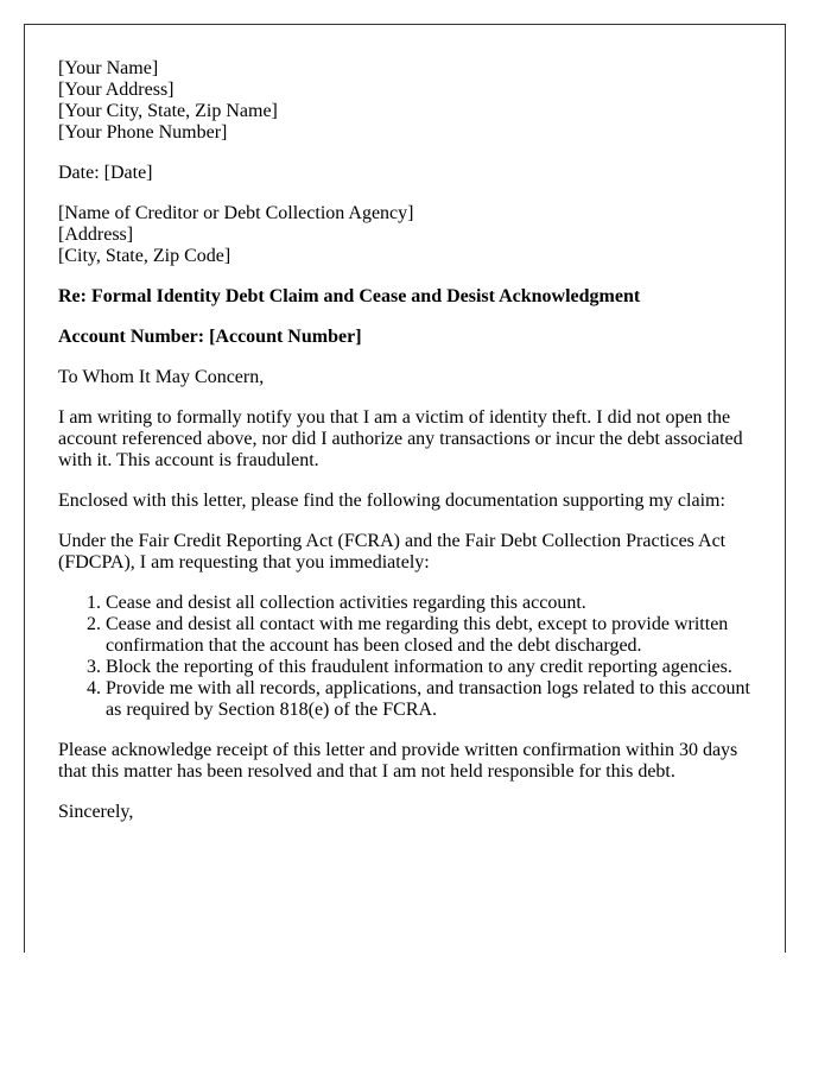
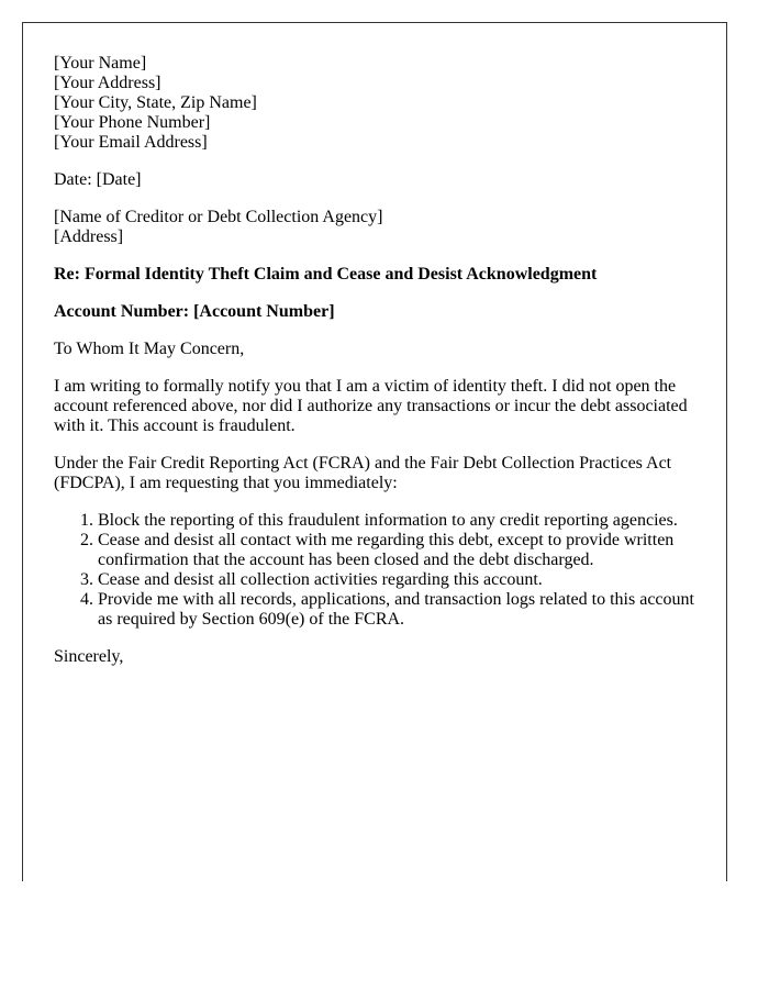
  [Your Name]
  [Your Address]
  [Your City, State, Zip Name]
  [Your Phone Number]
+ [Your Email Address]
  Date: [Date]
  [Name of Creditor or Debt Collection Agency]
  [Address]
- [City, State, Zip Code]
- Re: Formal Identity Debt Claim and Cease and Desist Acknowledgment
+ Re: Formal Identity Theft Claim and Cease and Desist Acknowledgment
  Account Number: [Account Number]
  To Whom It May Concern,
  I am writing to formally notify you that I am a victim of identity theft. I did not open the account referenced above, nor did I authorize any transactions or incur the debt associated with it. This account is fraudulent.
- Enclosed with this letter, please find the following documentation supporting my claim:
  Under the Fair Credit Reporting Act (FCRA) and the Fair Debt Collection Practices Act (FDCPA), I am requesting that you immediately:
- Cease and desist all collection activities regarding this account.
+ Block the reporting of this fraudulent information to any credit reporting agencies.
  Cease and desist all contact with me regarding this debt, except to provide written confirmation that the account has been closed and the debt discharged.
- Block the reporting of this fraudulent information to any credit reporting agencies.
+ Cease and desist all collection activities regarding this account.
- Provide me with all records, applications, and transaction logs related to this account as required by Section 818(e) of the FCRA.
+ Provide me with all records, applications, and transaction logs related to this account as required by Section 609(e) of the FCRA.
- Please acknowledge receipt of this letter and provide written confirmation within 30 days that this matter has been resolved and that I am not held responsible for this debt.
  Sincerely,
